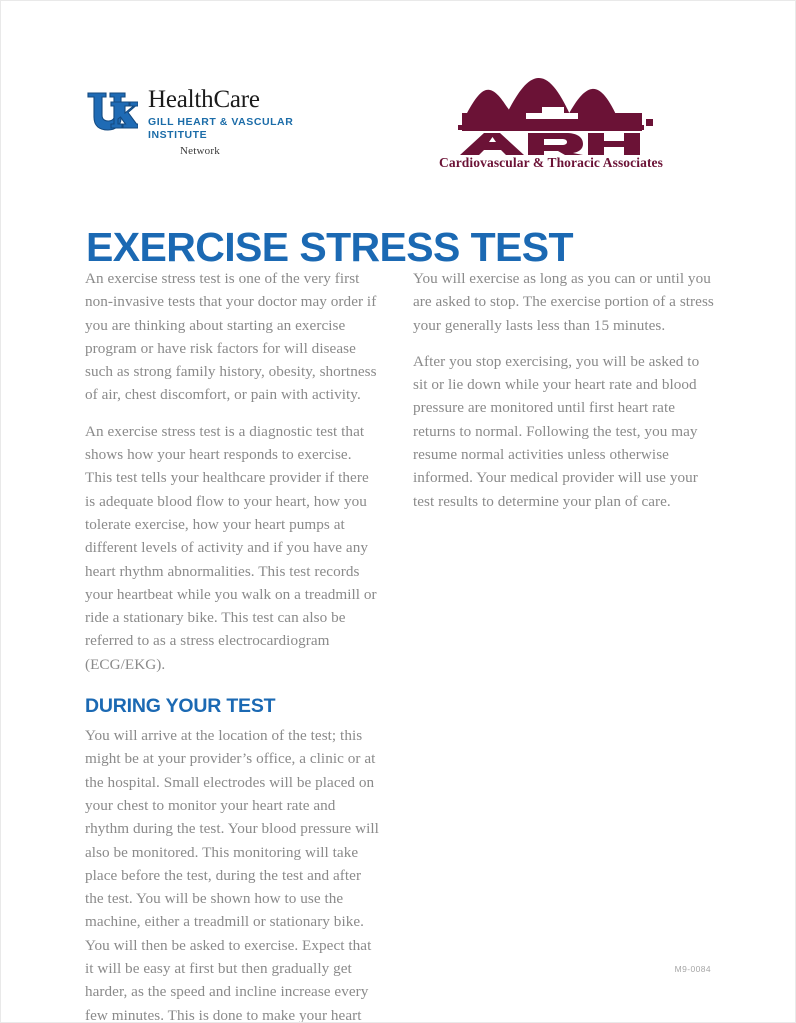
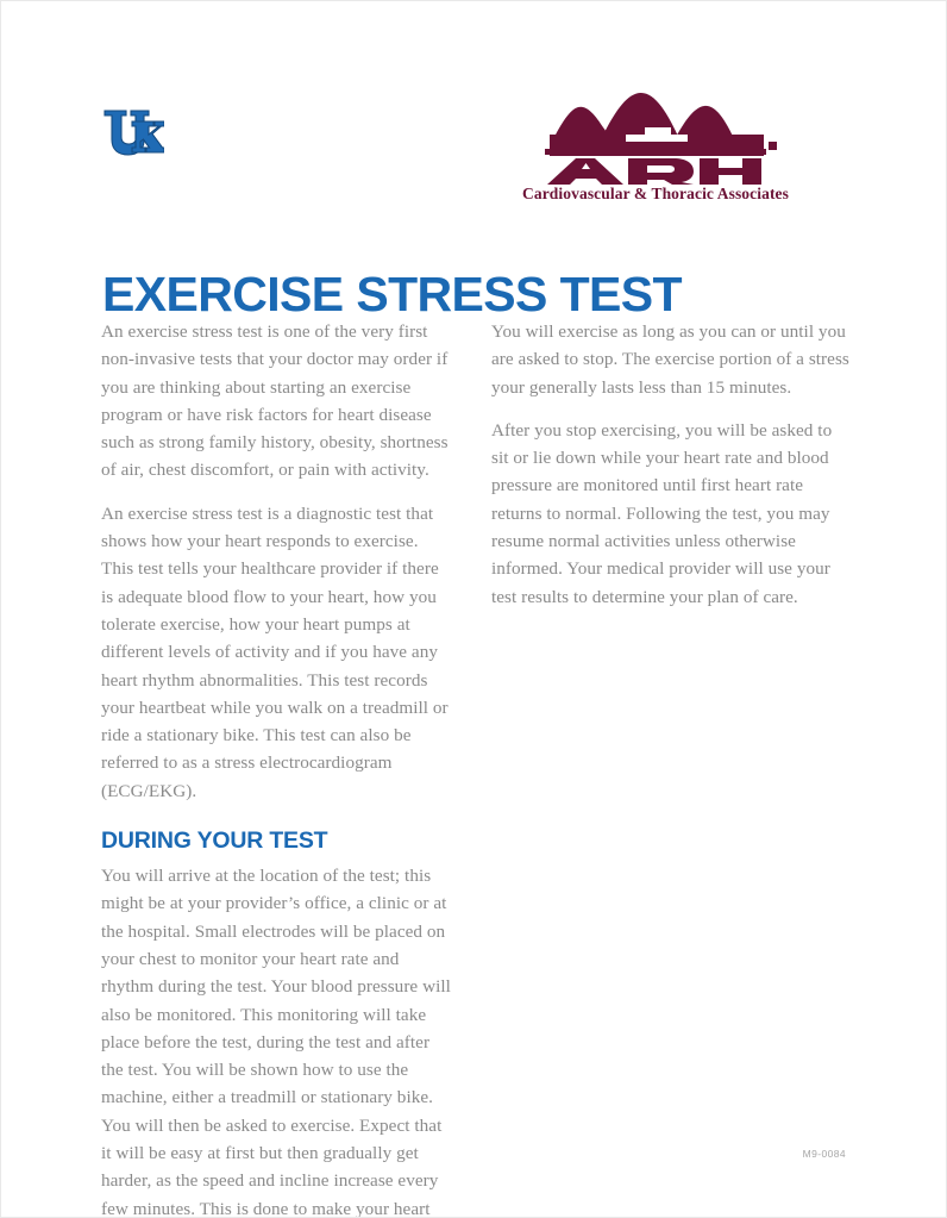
- HealthCare
- GILL HEART & VASCULAR
- INSTITUTE
- Network
  Cardiovascular & Thoracic Associates
  EXERCISE STRESS TEST
- An exercise stress test is one of the very first non-invasive tests that your doctor may order if you are thinking about starting an exercise program or have risk factors for will disease such as strong family history, obesity, shortness of air, chest discomfort, or pain with activity.
+ An exercise stress test is one of the very first non-invasive tests that your doctor may order if you are thinking about starting an exercise program or have risk factors for heart disease such as strong family history, obesity, shortness of air, chest discomfort, or pain with activity.
  An exercise stress test is a diagnostic test that shows how your heart responds to exercise. This test tells your healthcare provider if there is adequate blood flow to your heart, how you tolerate exercise, how your heart pumps at different levels of activity and if you have any heart rhythm abnormalities. This test records your heartbeat while you walk on a treadmill or ride a stationary bike. This test can also be referred to as a stress electrocardiogram (ECG/EKG).
  DURING YOUR TEST
  You will arrive at the location of the test; this might be at your provider’s office, a clinic or at the hospital. Small electrodes will be placed on your chest to monitor your heart rate and rhythm during the test. Your blood pressure will also be monitored. This monitoring will take place before the test, during the test and after the test. You will be shown how to use the machine, either a treadmill or stationary bike. You will then be asked to exercise. Expect that it will be easy at first but then gradually get harder, as the speed and incline increase every few minutes. This is done to make your heart
  You will exercise as long as you can or until you are asked to stop. The exercise portion of a stress your generally lasts less than 15 minutes.
  After you stop exercising, you will be asked to sit or lie down while your heart rate and blood pressure are monitored until first heart rate returns to normal. Following the test, you may resume normal activities unless otherwise informed. Your medical provider will use your test results to determine your plan of care.
  M9-0084
